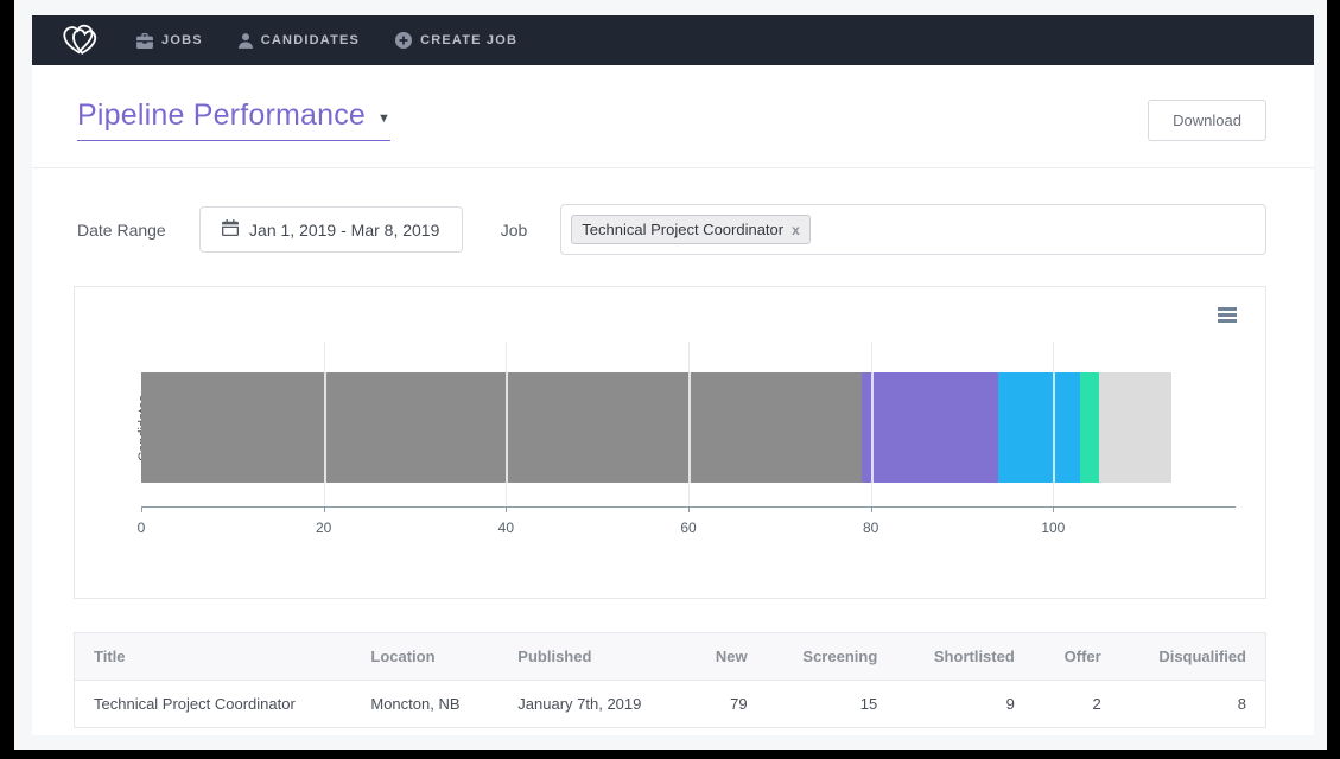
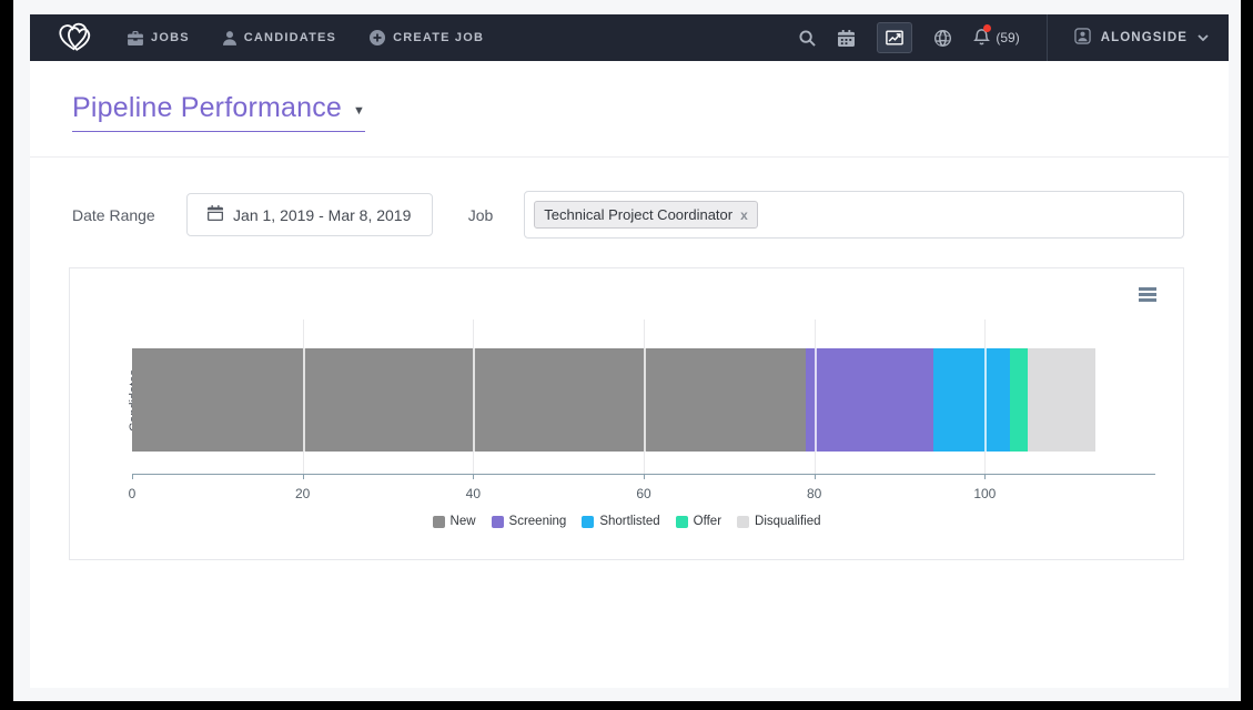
  JOBS
  CANDIDATES
  CREATE JOB
+ (59)
+ ALONGSIDE
  Pipeline Performance
  ▼
- Download
  Date Range
  Jan 1, 2019 - Mar 8, 2019
  Job
  Technical Project Coordinator
  x
+ New
+ Screening
+ Shortlisted
+ Offer
+ Disqualified
  0
  20
  40
  60
  80
  100
- Title	Location	Published	New	Screening	Shortlisted	Offer	Disqualified
- Technical Project Coordinator	Moncton, NB	January 7th, 2019	79	15	9	2	8
